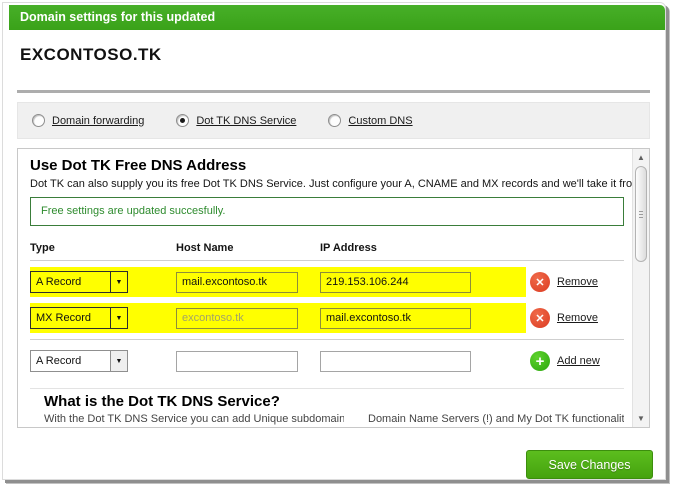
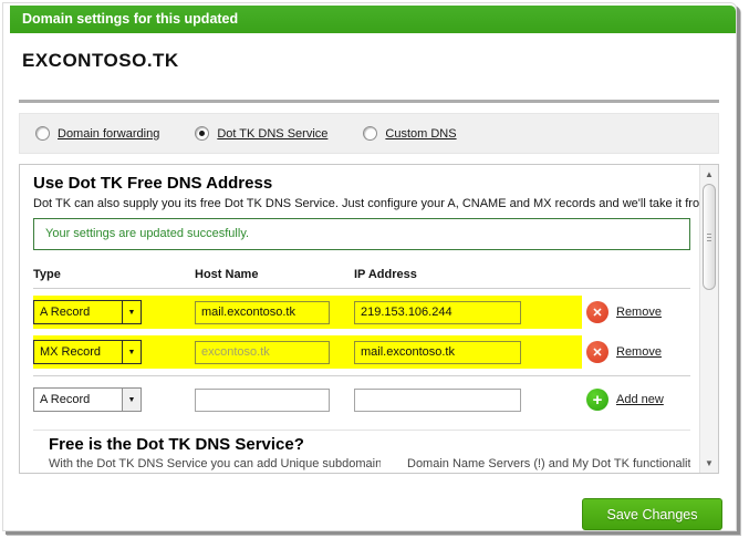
  Domain settings for this updated
  EXCONTOSO.TK
  Domain forwarding
  Dot TK DNS Service
  Custom DNS
  Use Dot TK Free DNS Address
  Dot TK can also supply you its free Dot TK DNS Service. Just configure your A, CNAME and MX records and we'll take it fro
- Free settings are updated succesfully.
+ Your settings are updated succesfully.
  Type
  Host Name
  IP Address
  A Record
  mail.excontoso.tk
  219.153.106.244
  ✕
  Remove
  MX Record
  excontoso.tk
  mail.excontoso.tk
  ✕
  Remove
  A Record
  +
  Add new
- What is the Dot TK DNS Service?
+ Free is the Dot TK DNS Service?
  With the Dot TK DNS Service you can add Unique subdomain
  Domain Name Servers (!) and My Dot TK functionalit
  ▲
  ▼
  Save Changes
